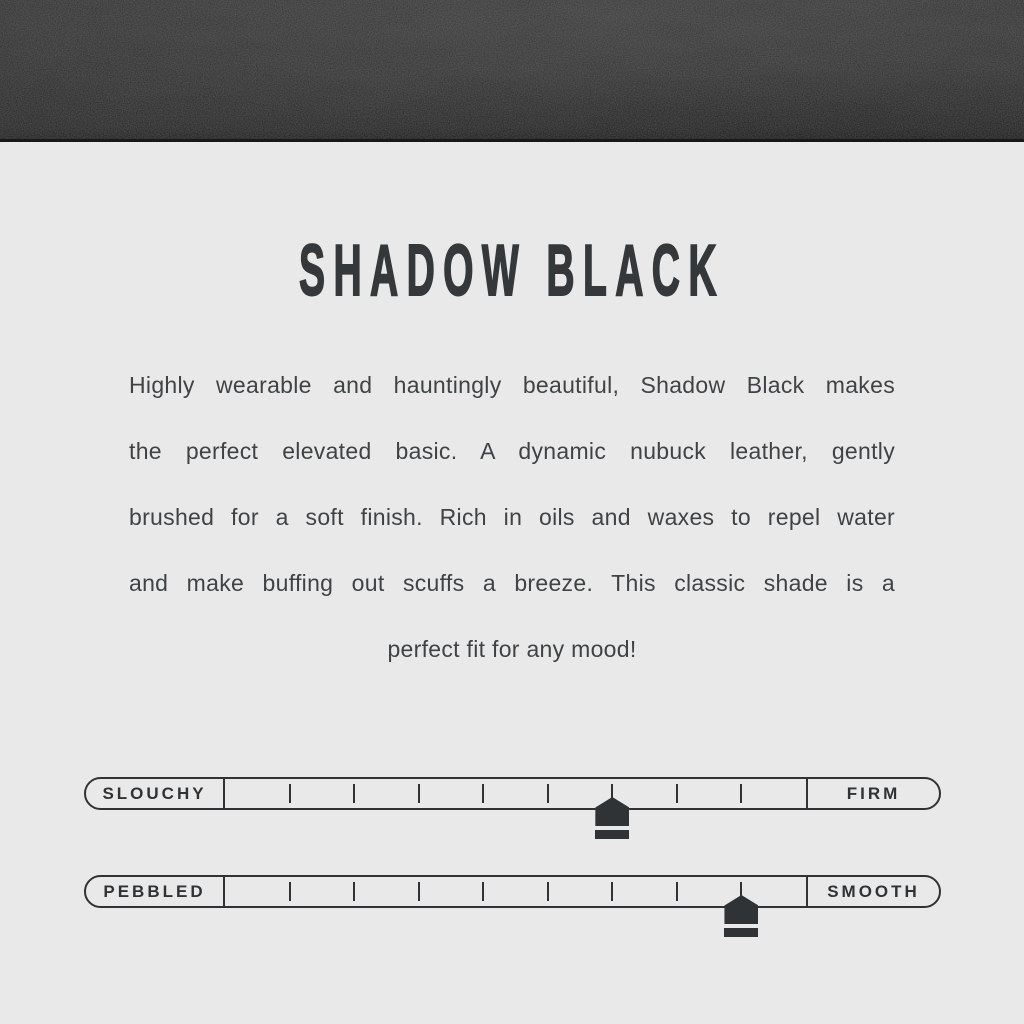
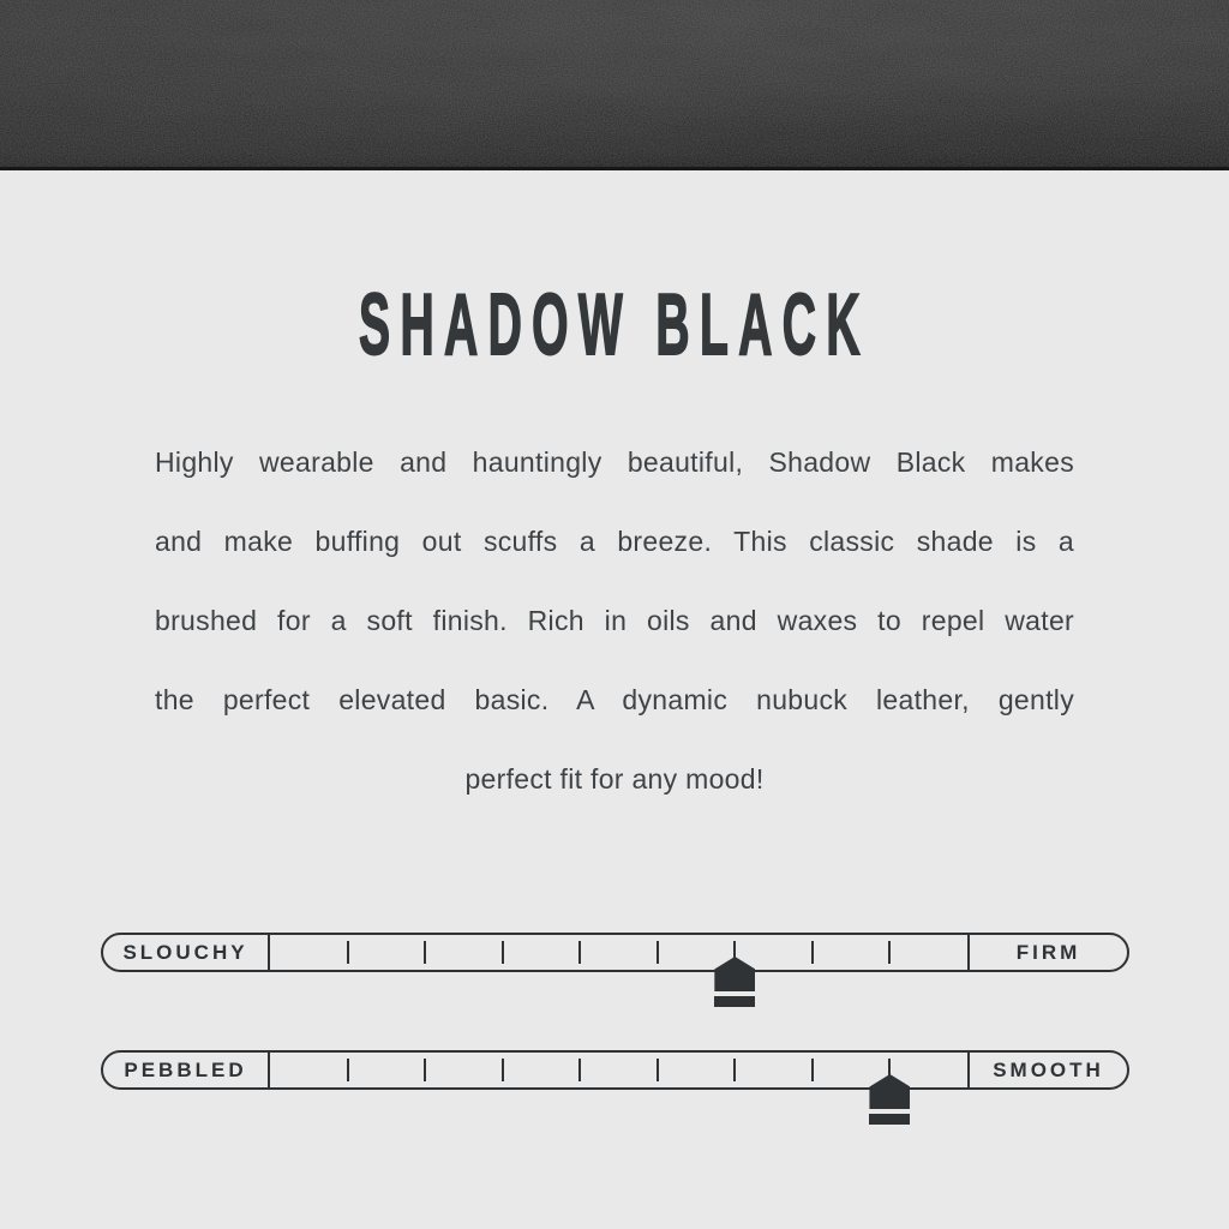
  SHADOW BLACK
  Highly wearable and hauntingly beautiful, Shadow Black makes
- the perfect elevated basic. A dynamic nubuck leather, gently
+ and make buffing out scuffs a breeze. This classic shade is a
  brushed for a soft finish. Rich in oils and waxes to repel water
- and make buffing out scuffs a breeze. This classic shade is a
+ the perfect elevated basic. A dynamic nubuck leather, gently
  perfect fit for any mood!
  SLOUCHY
  FIRM
  PEBBLED
  SMOOTH
